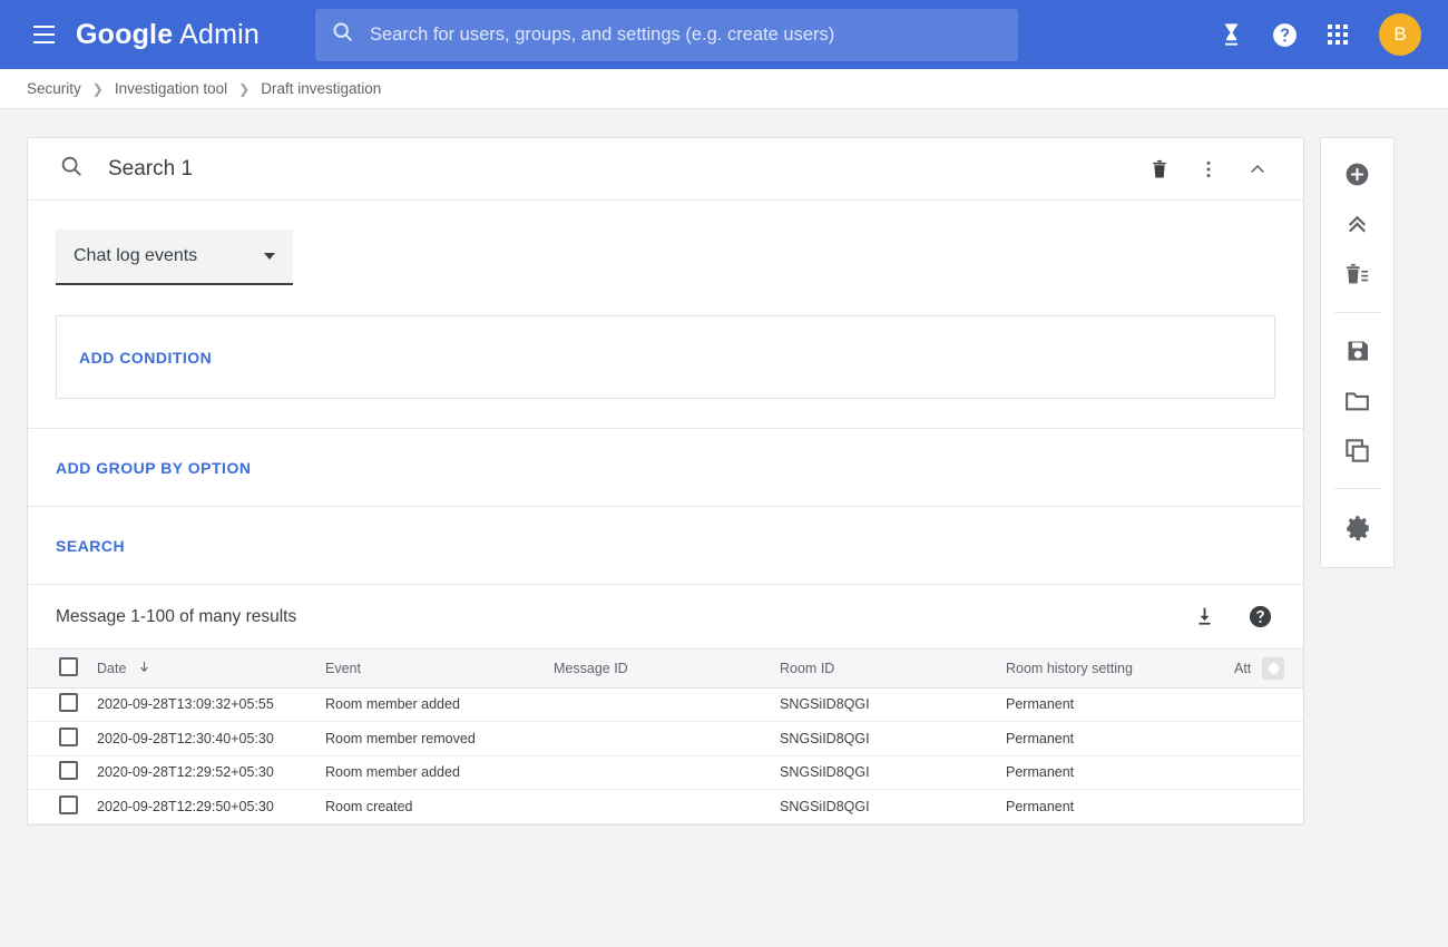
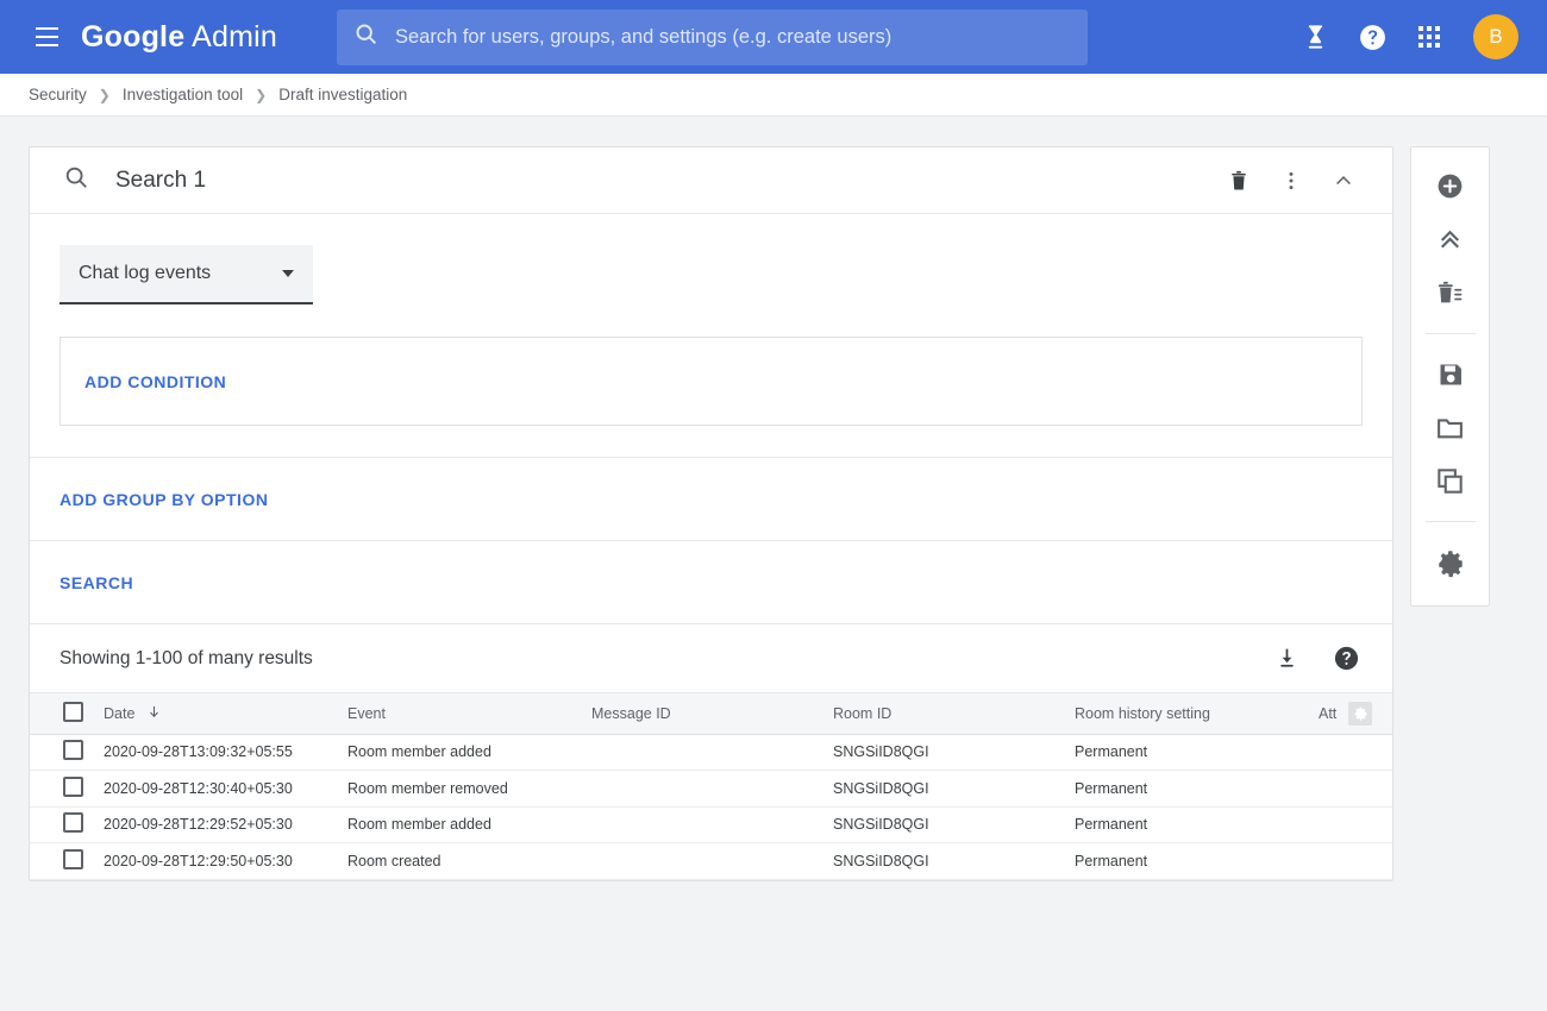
  Google Admin
  Search for users, groups, and settings (e.g. create users)
  B
  Security
  ❯
  Investigation tool
  ❯
  Draft investigation
  Search 1
  Chat log events
  ADD CONDITION
  ADD GROUP BY OPTION
  SEARCH
- Message 1-100 of many results
+ Showing 1-100 of many results
  	Date	Event	Message ID	Room ID	Room history setting	Att
  	2020-09-28T13:09:32+05:55	Room member added		SNGSiID8QGI	Permanent
  	2020-09-28T12:30:40+05:30	Room member removed		SNGSiID8QGI	Permanent
  	2020-09-28T12:29:52+05:30	Room member added		SNGSiID8QGI	Permanent
  	2020-09-28T12:29:50+05:30	Room created		SNGSiID8QGI	Permanent
